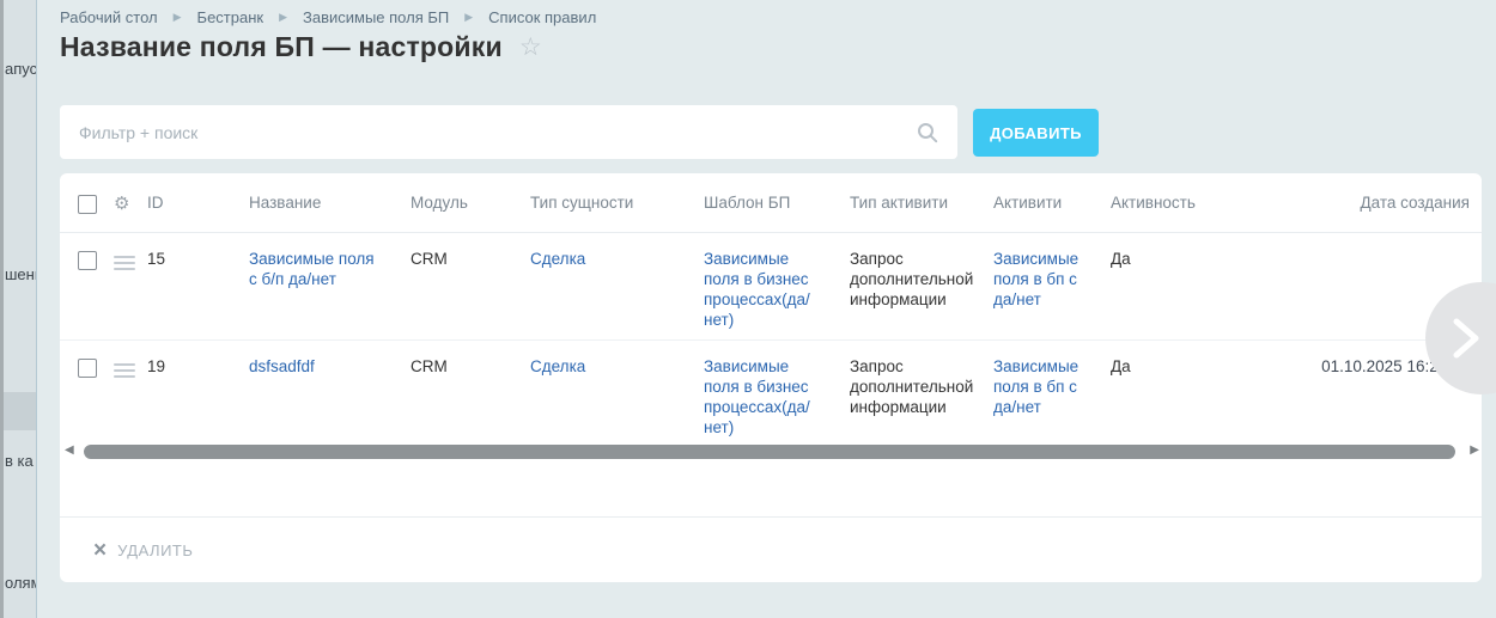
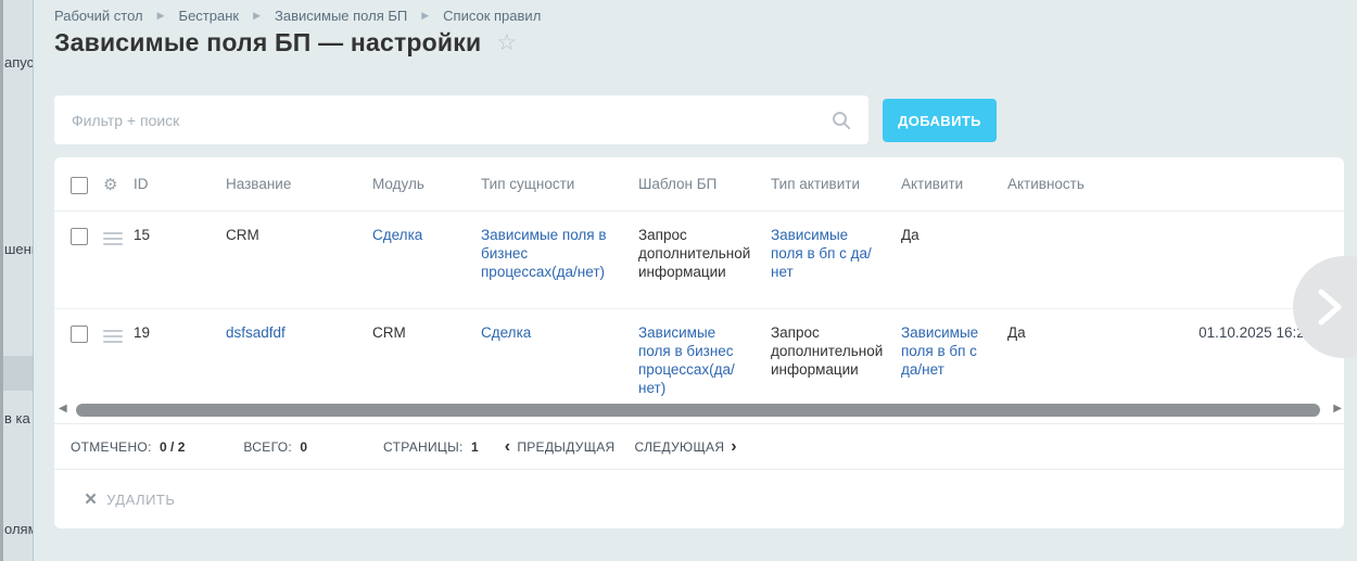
  апус
  шен
  в ка
  оля
  Рабочий стол
  ▶
  Бестранк
  ▶
  Зависимые поля БП
  ▶
  Список правил
- Название поля БП — настройки
+ Зависимые поля БП — настройки
  ☆
  Фильтр + поиск
  ДОБАВИТЬ
  ⚙
  ID
  Название
  Модуль
  Тип сущности
  Шаблон БП
  Тип активити
  Активити
  Активность
- Дата создания
  15
- Зависимые поля с б/п да/нет
  CRM
  Сделка
  Зависимые поля в бизнес процессах(да/нет)
  Запрос дополнительной информации
  Зависимые поля в бп с да/нет
  Да
  19
  dsfsadfdf
  CRM
  Сделка
  Зависимые поля в бизнес процессах(да/нет)
  Запрос дополнительной информации
  Зависимые поля в бп с да/нет
  Да
  01.10.2025 16:
  ◀
  ▶
+ ОТМЕЧЕНО: 0 / 2
+ ВСЕГО: 0
+ СТРАНИЦЫ: 1
+ ‹
+ ПРЕДЫДУЩАЯ
+ СЛЕДУЮЩАЯ
+ ›
  ×
  УДАЛИТЬ
